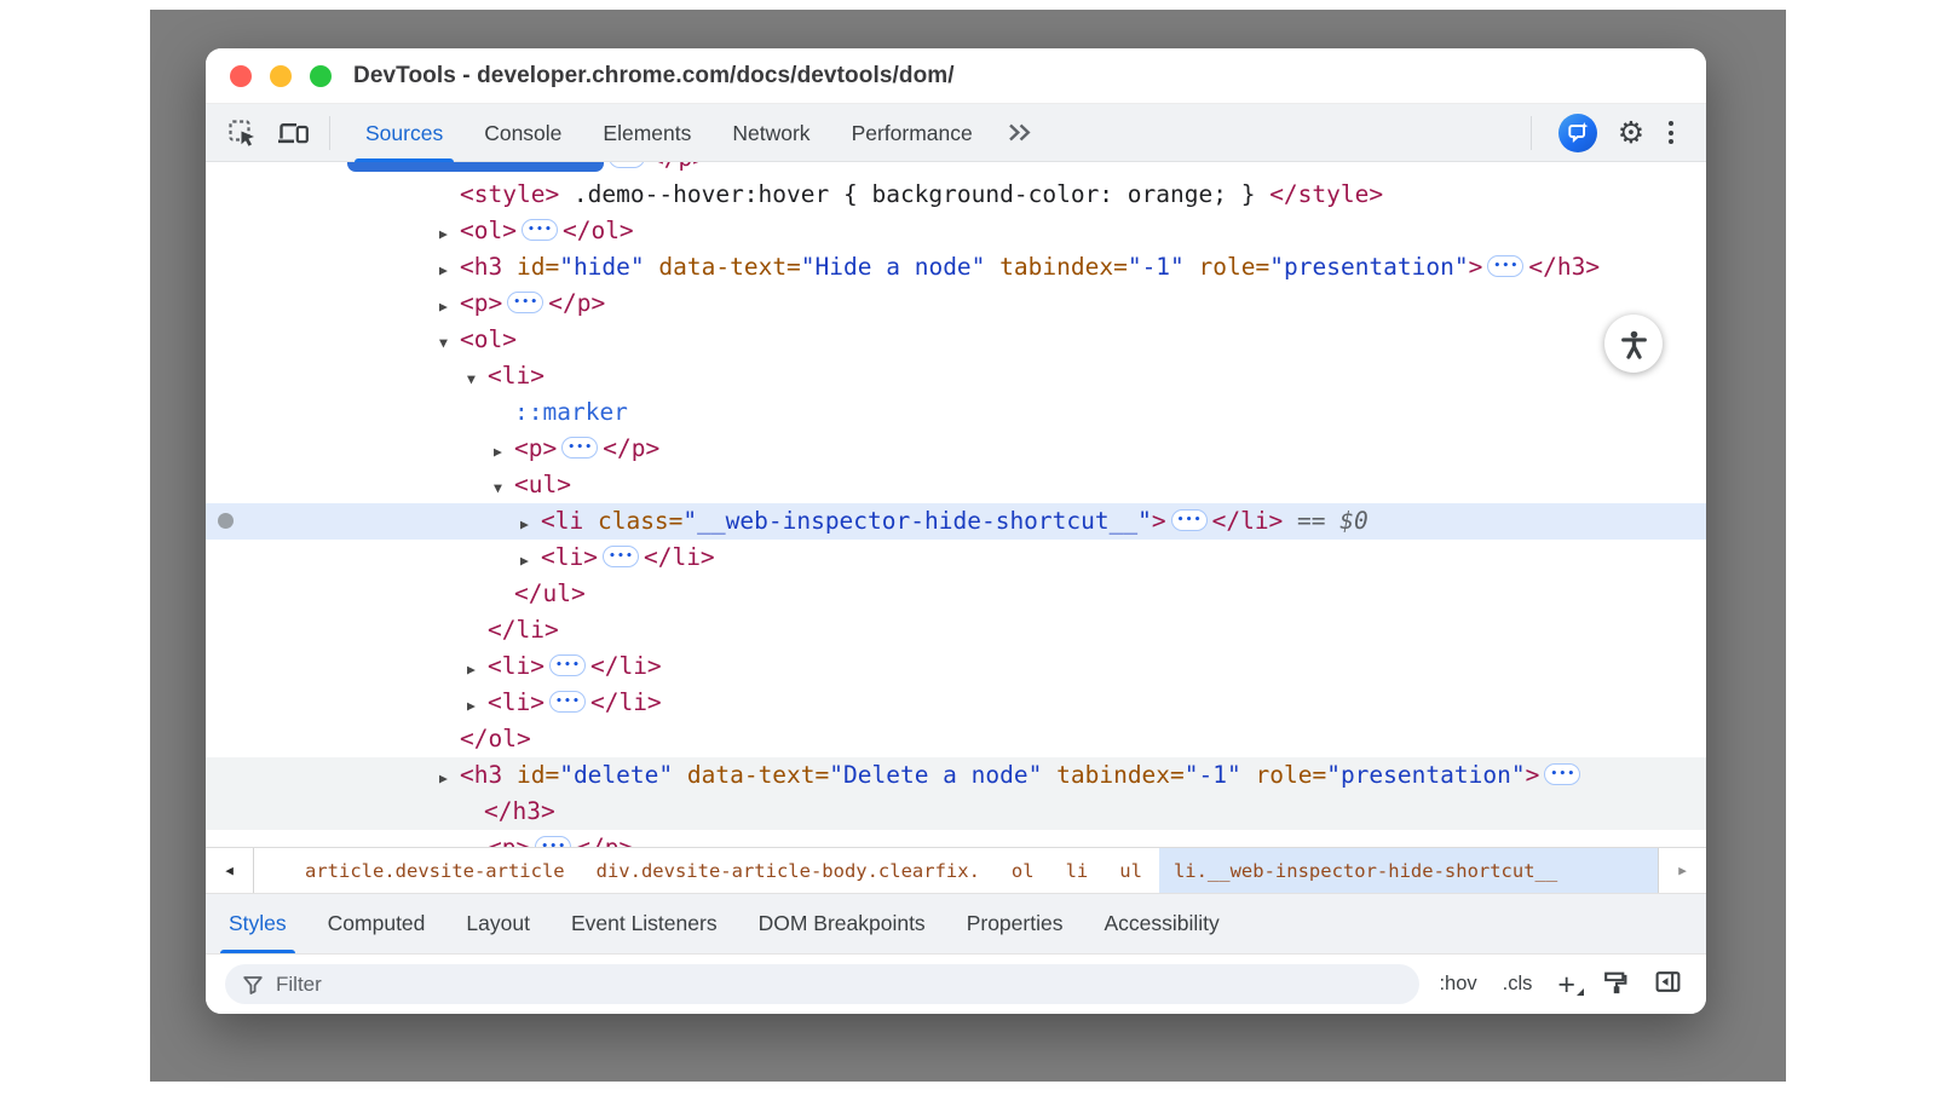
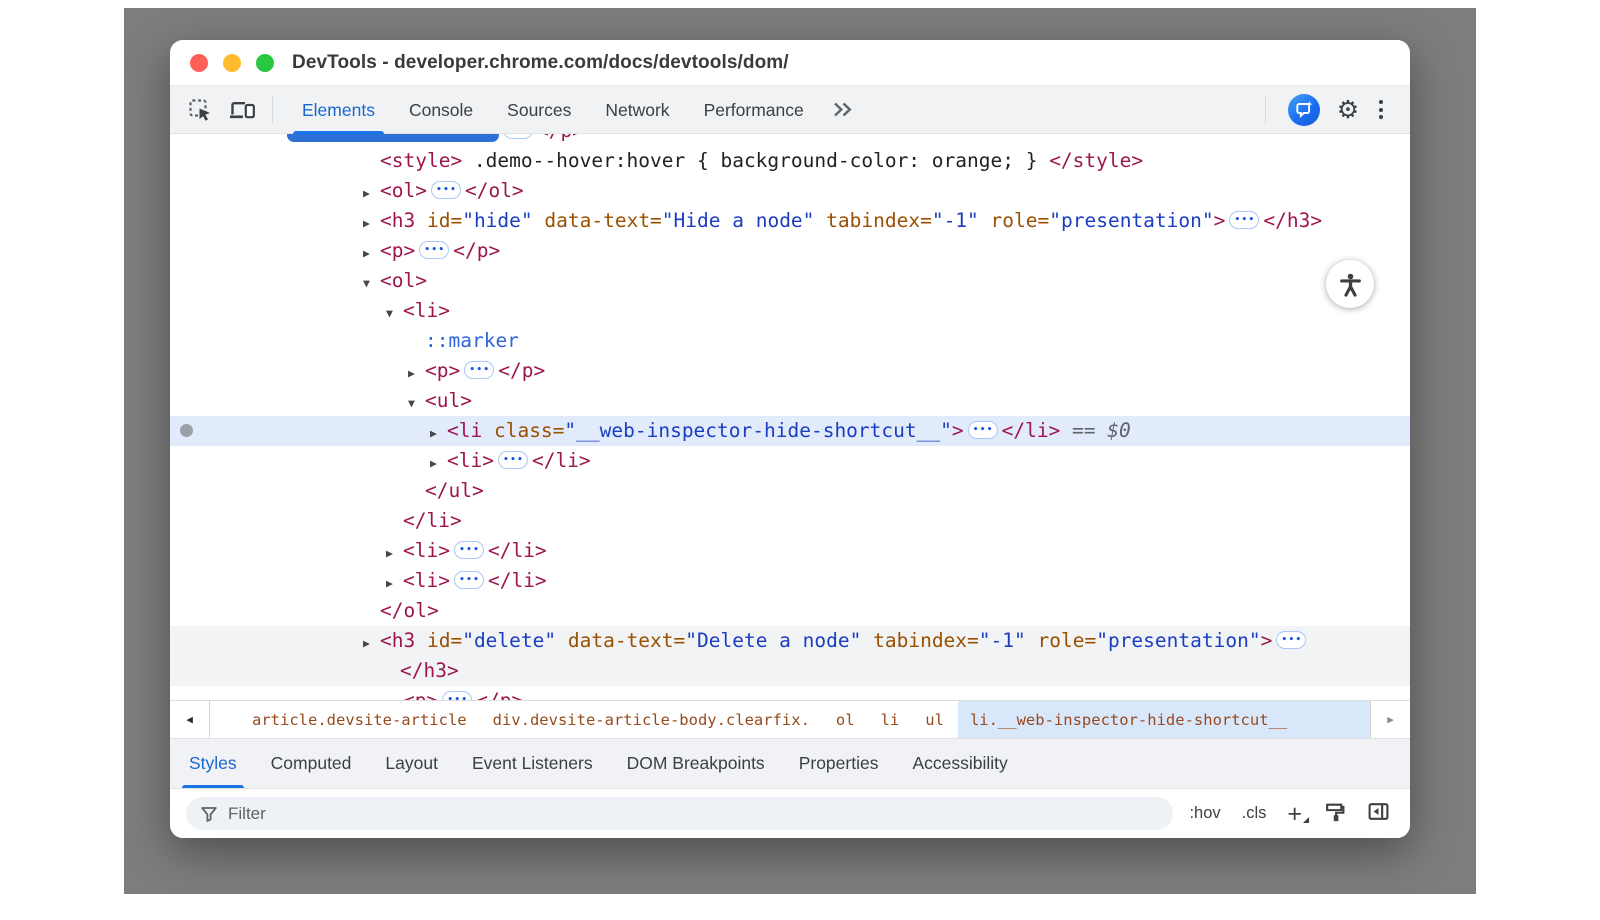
  DevTools - developer.chrome.com/docs/devtools/dom/
- Sources
+ Elements
  Console
- Elements
+ Sources
  Network
  Performance
  ⚙
  <style> .demo--hover:hover { background-color: orange; } </style>
  ▶ <ol> ••• </ol>
  ▶ <h3 id="hide" data-text="Hide a node" tabindex="-1" role="presentation"> ••• </h3>
  ▶ <p> ••• </p>
  ▼ <ol>
  ▼ <li>
  ::marker
  ▶ <p> ••• </p>
  ▼ <ul>
  ▶ <li class="__web-inspector-hide-shortcut__"> ••• </li> == $0
  ▶ <li> ••• </li>
  </ul>
  </li>
  ▶ <li> ••• </li>
  ▶ <li> ••• </li>
  </ol>
  ▶ <h3 id="delete" data-text="Delete a node" tabindex="-1" role="presentation"> •••
  </h3>
  ◀
  article.devsite-article
  div.devsite-article-body.clearfix.
  ol
  li
  ul
  li.__web-inspector-hide-shortcut__
  ▶
  Styles
  Computed
  Layout
  Event Listeners
  DOM Breakpoints
  Properties
  Accessibility
  Filter
  :hov
  .cls
  +
